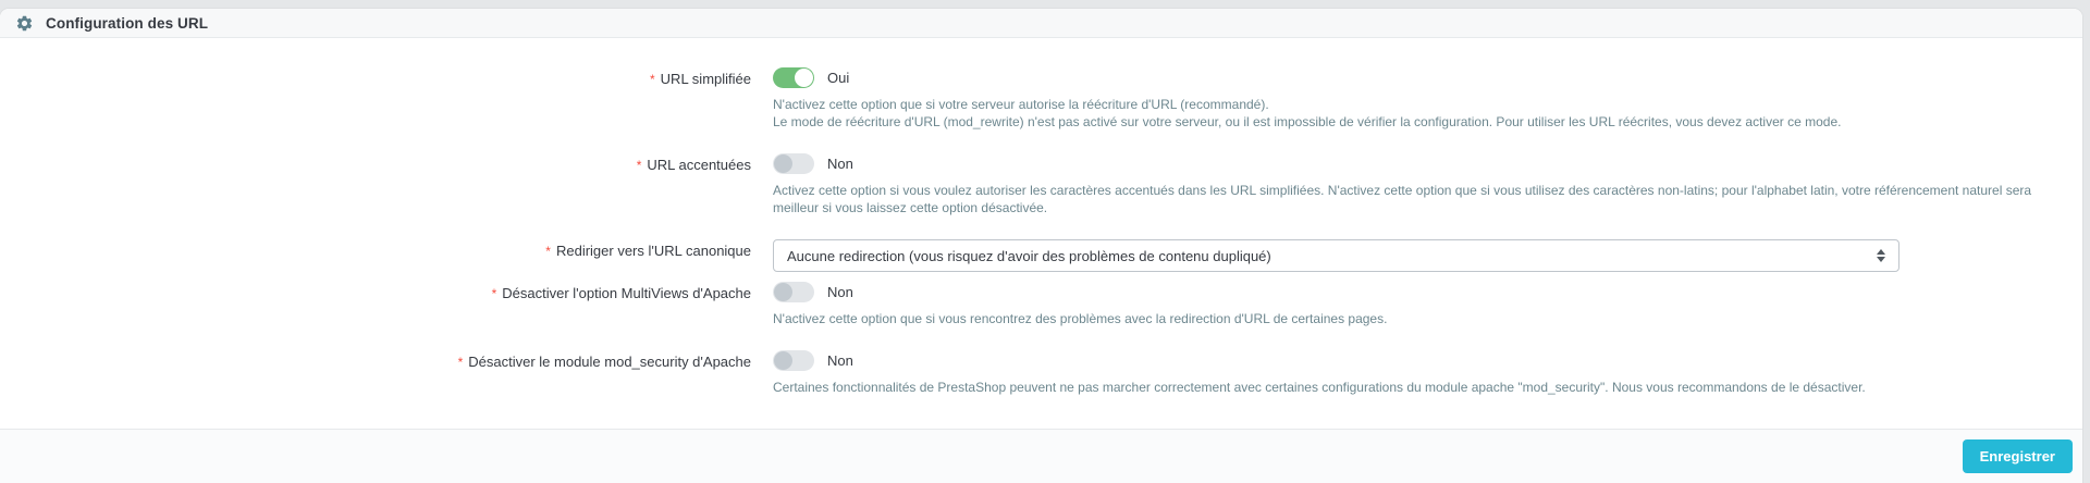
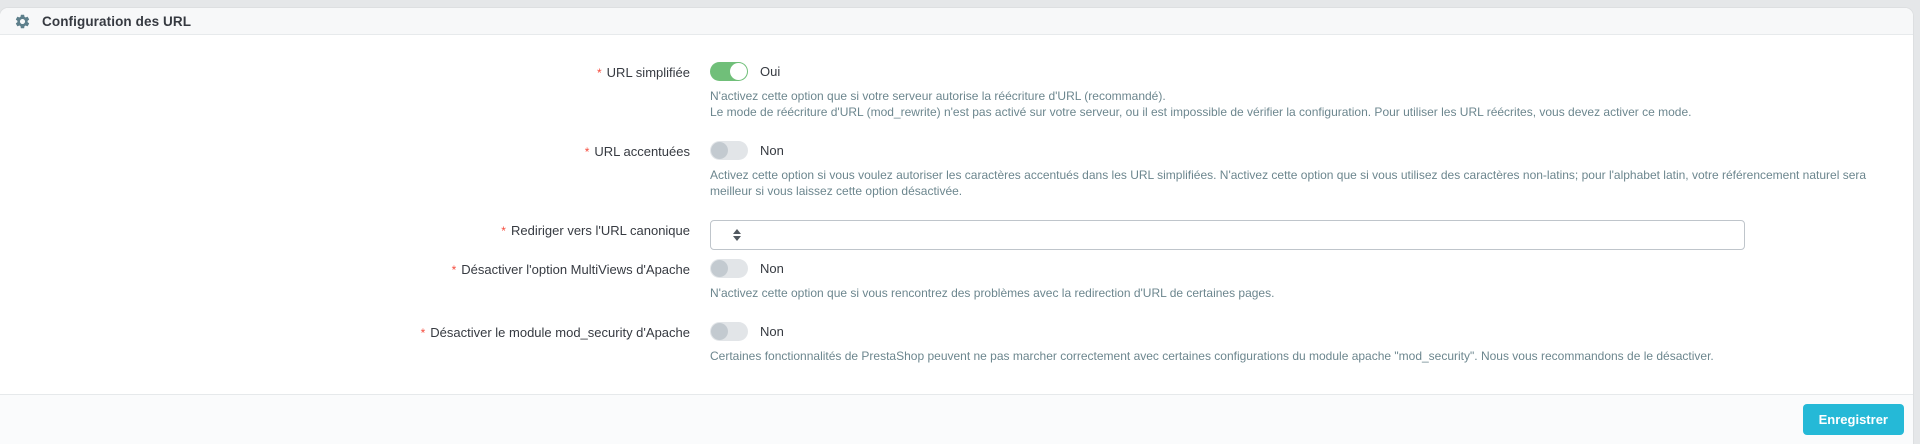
  Configuration des URL
  * URL simplifiée
  Oui
  N'activez cette option que si votre serveur autorise la réécriture d'URL (recommandé).
  Le mode de réécriture d'URL (mod_rewrite) n'est pas activé sur votre serveur, ou il est impossible de vérifier la configuration. Pour utiliser les URL réécrites, vous devez activer ce mode.
  * URL accentuées
  Non
  Activez cette option si vous voulez autoriser les caractères accentués dans les URL simplifiées. N'activez cette option que si vous utilisez des caractères non-latins; pour l'alphabet latin, votre référencement naturel sera meilleur si vous laissez cette option désactivée.
  * Rediriger vers l'URL canonique
- Aucune redirection (vous risquez d'avoir des problèmes de contenu dupliqué)
  * Désactiver l'option MultiViews d'Apache
  Non
  N'activez cette option que si vous rencontrez des problèmes avec la redirection d'URL de certaines pages.
  * Désactiver le module mod_security d'Apache
  Non
  Certaines fonctionnalités de PrestaShop peuvent ne pas marcher correctement avec certaines configurations du module apache "mod_security". Nous vous recommandons de le désactiver.
  Enregistrer
